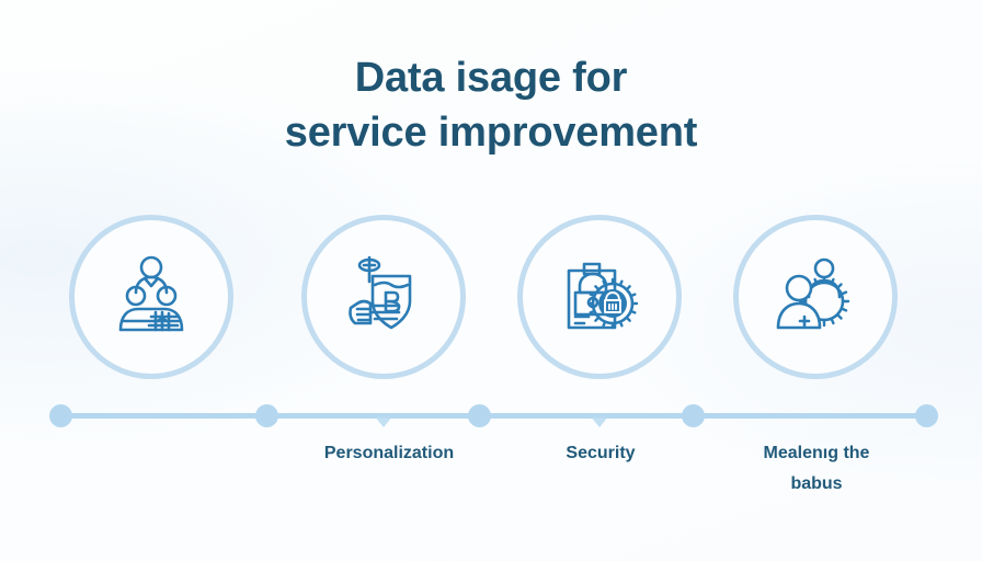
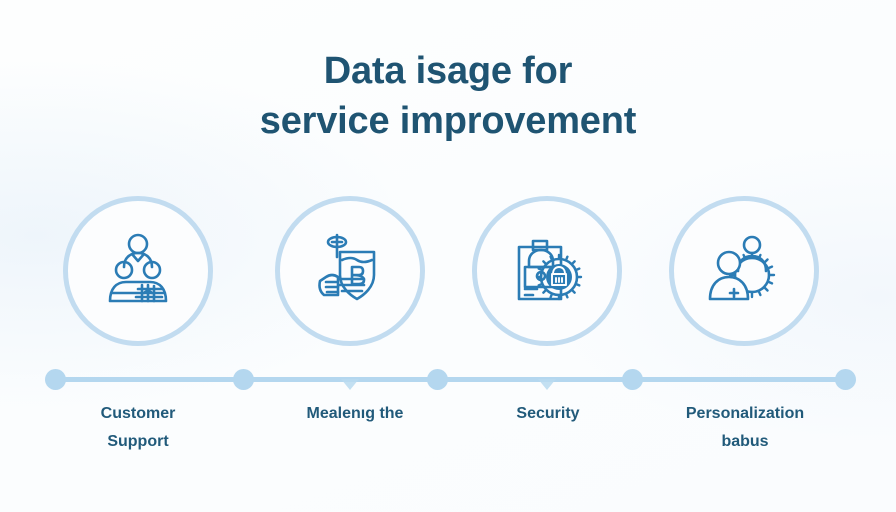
  Data isage for
  service improvement
+ Customer
+ Support
- Personalization
+ Mealenıg the
  Security
- Mealenıg the
+ Personalization
  babus
